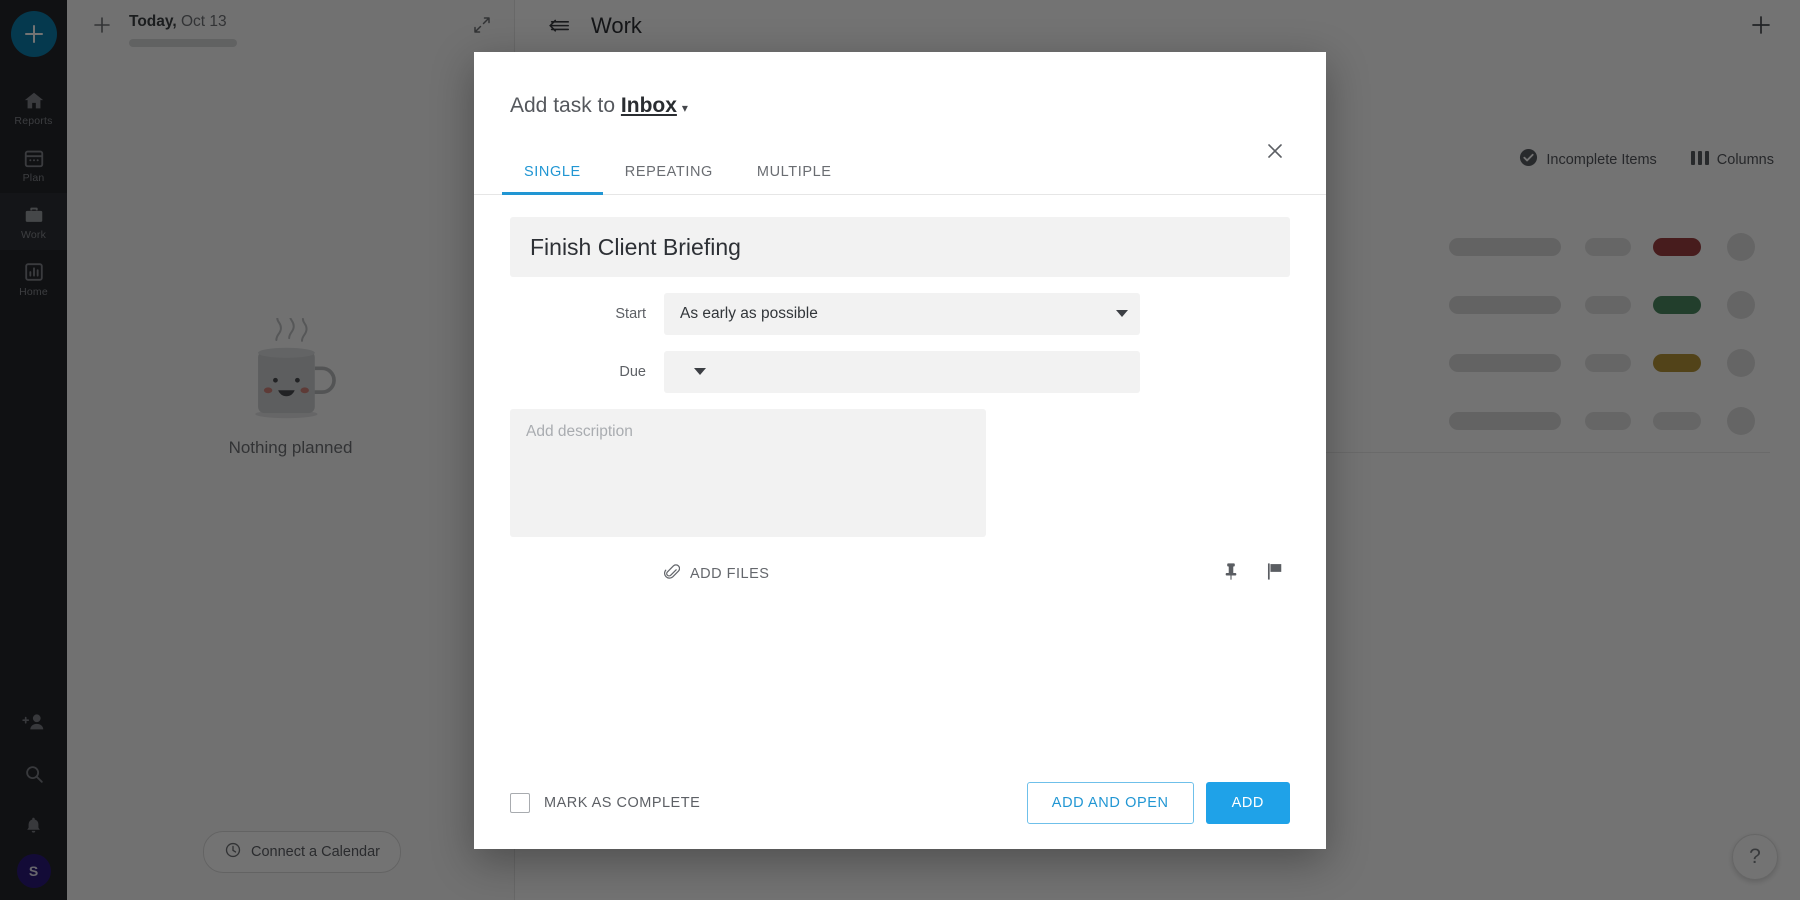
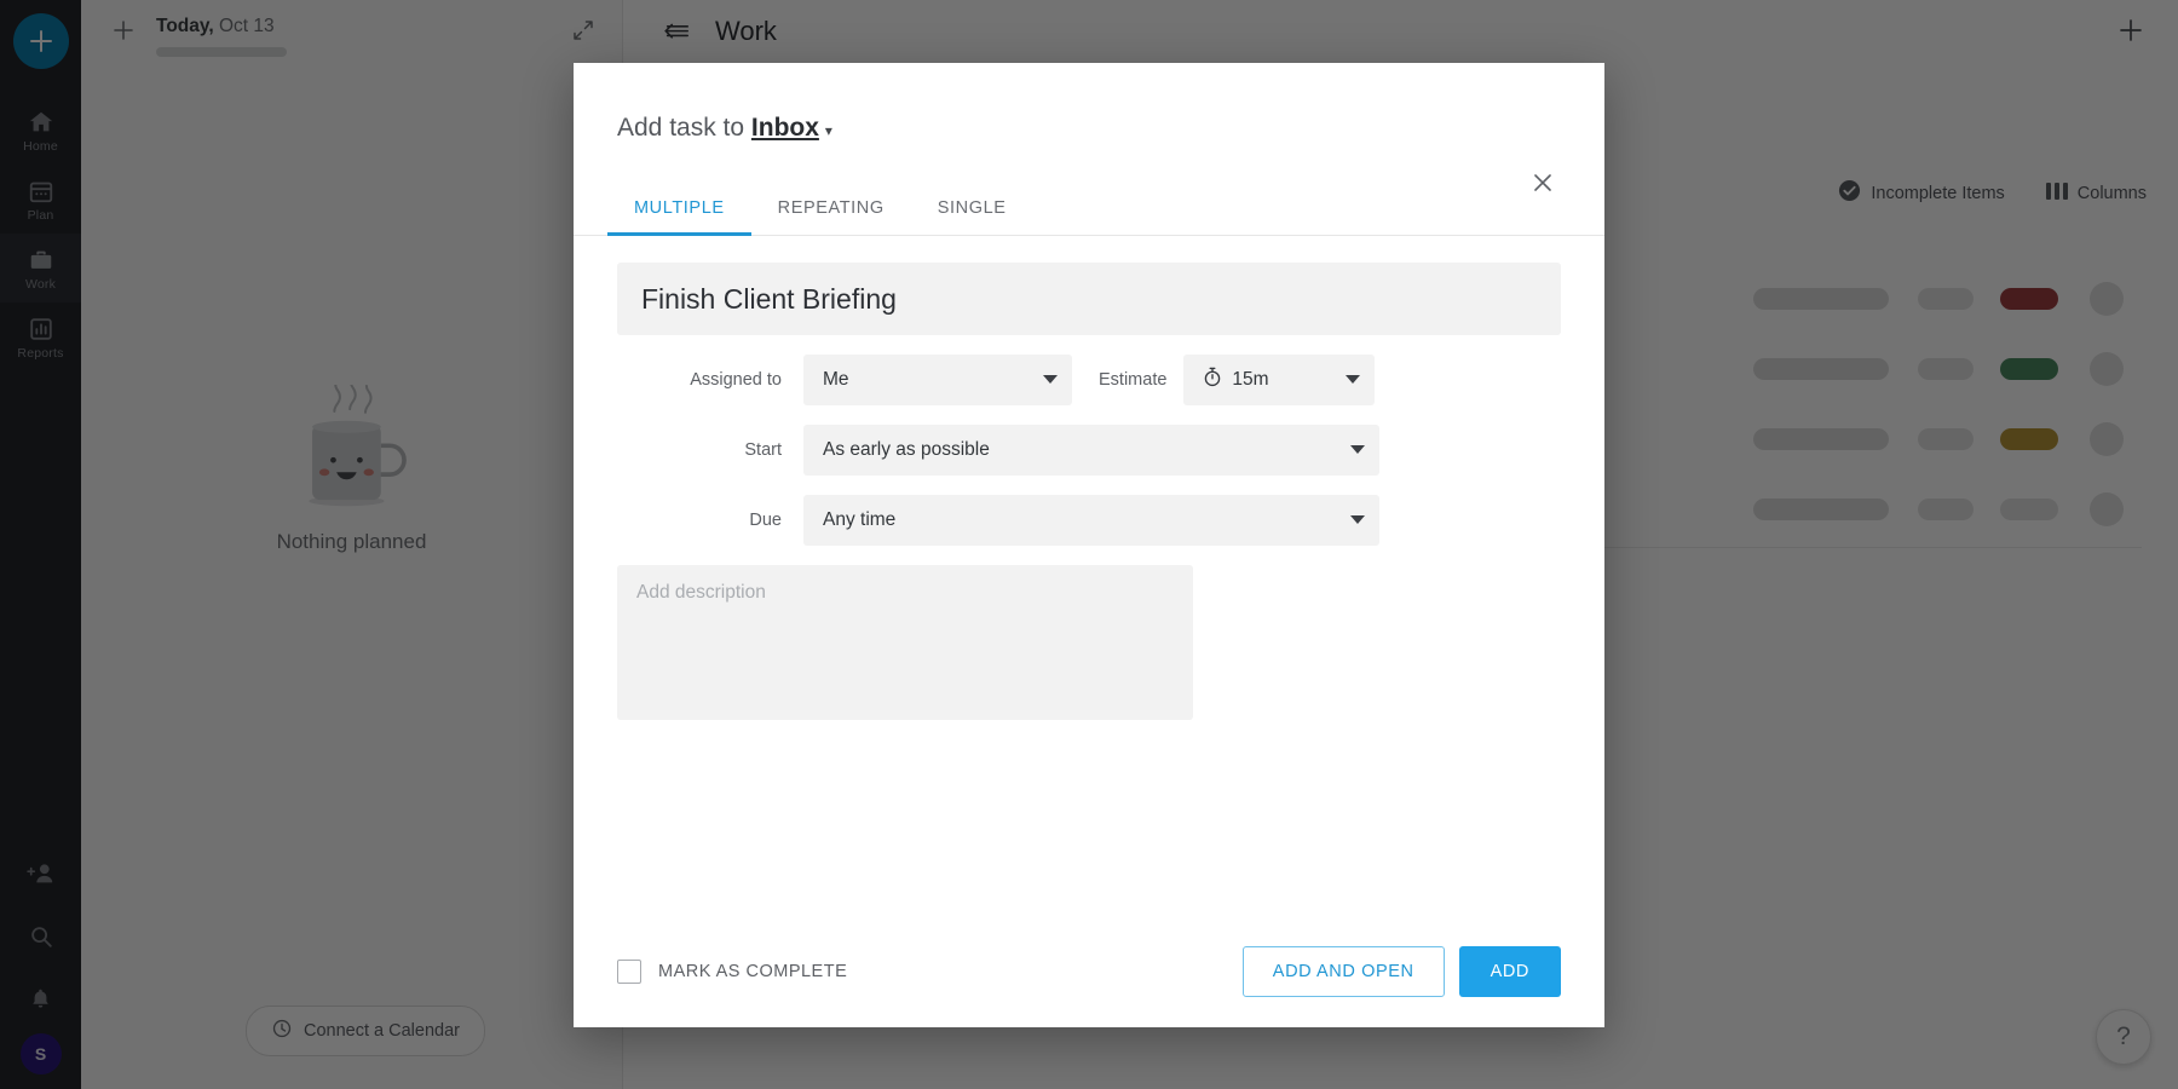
- Reports
+ Home
  Plan
  Work
- Home
+ Reports
  S
  Today, Oct 13
  Nothing planned
  Connect a Calendar
  Work
  Incomplete Items
  Columns
  ?
  Add task to Inbox ▾
- SINGLE
+ MULTIPLE
  REPEATING
- MULTIPLE
+ SINGLE
  Finish Client Briefing
+ Assigned to
+ Me
+ Estimate
+ 15m
  Start
  As early as possible
  Due
+ Any time
  Add description
- ADD FILES
  MARK AS COMPLETE
  ADD AND OPEN
  ADD
